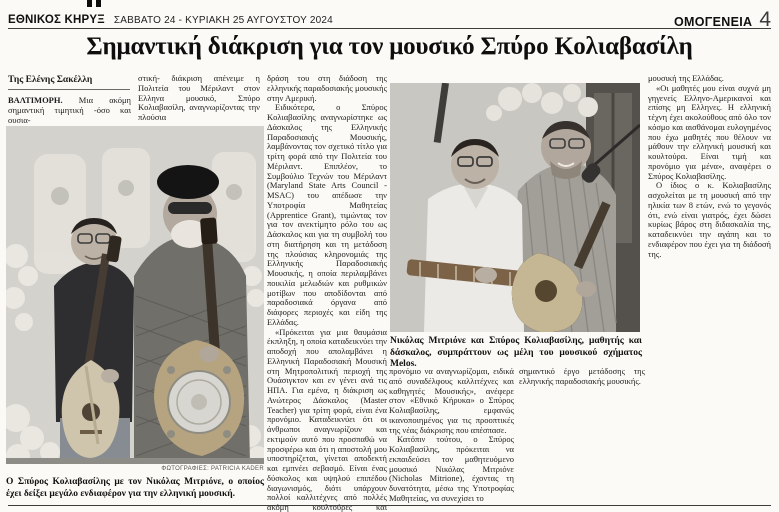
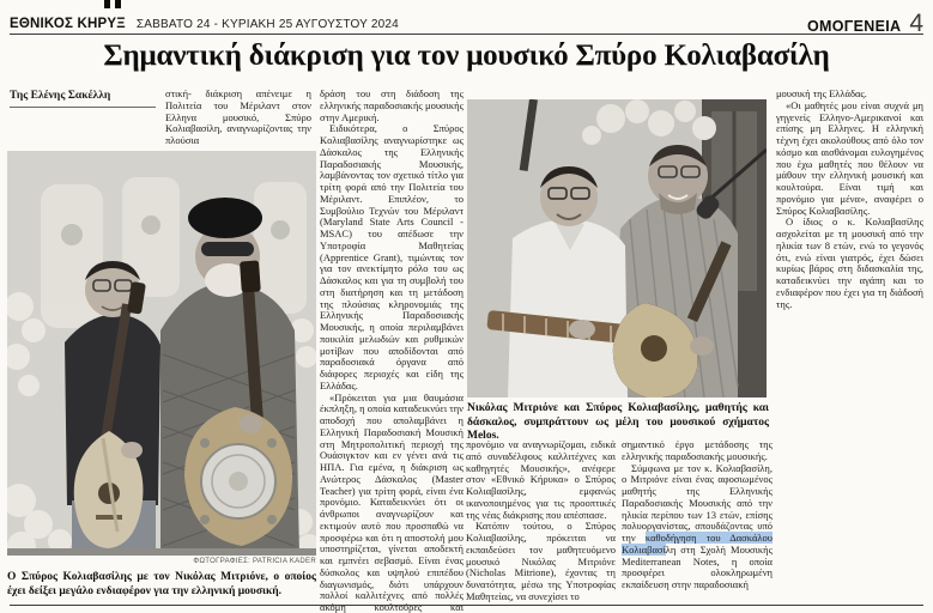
  ΕΘΝΙΚΟΣ ΚΗΡΥΞ
  ΣΑΒΒΑΤΟ 24 - ΚΥΡΙΑΚΗ 25 ΑΥΓΟΥΣΤΟΥ 2024
  ΟΜΟΓΕΝΕΙΑ
  4
  Σημαντική διάκριση για τον μουσικό Σπύρο Κολιαβασίλη
  Της Ελένης Σακέλλη
- ΒΑΛΤΙΜΟΡΗ. Μια ακόμη σημαντική τιμητική -όσο και ουσια-
  στική- διάκριση απένειμε η Πολιτεία του Μέριλαντ στον Ελληνα μουσικό, Σπύρο Κολιαβασίλη, αναγνωρίζοντας την πλούσια
  δράση του στη διάδοση της ελληνικής παραδοσιακής μουσικής στην Αμερική.
  Ειδικότερα, ο Σπύρος Κολιαβασίλης αναγνωρίστηκε ως Δάσκαλος της Ελληνικής Παραδοσιακής Μουσικής, λαμβάνοντας τον σχετικό τίτλο για τρίτη φορά από την Πολιτεία του Μέριλαντ. Επιπλέον, το Συμβούλιο Τεχνών του Μέριλαντ (Maryland State Arts Council - MSAC) του απέδωσε την Υποτροφία Μαθητείας (Apprentice Grant), τιμώντας τον για τον ανεκτίμητο ρόλο του ως Δάσκαλος και για τη συμβολή του στη διατήρηση και τη μετάδοση της πλούσιας κληρονομιάς της Ελληνικής Παραδοσιακής Μουσικής, η οποία περιλαμβάνει ποικιλία μελωδιών και ρυθμικών μοτίβων που αποδίδονται από παραδοσιακά όργανα από διάφορες περιοχές και είδη της Ελλάδας.
  «Πρόκειται για μια θαυμάσια έκπληξη, η οποία καταδεικνύει την αποδοχή που απολαμβάνει η Ελληνική Παραδοσιακή Μουσική στη Μητροπολιτική περιοχή της Ουάσιγκτον και εν γένει ανά τις ΗΠΑ. Για εμένα, η διάκριση ως Ανώτερος Δάσκαλος (Master Teacher) για τρίτη φορά, είναι ένα προνόμιο. Καταδεικνύει ότι οι άνθρωποι αναγνωρίζουν και εκτιμούν αυτό που προσπαθώ να προσφέρω και ότι η αποστολή μου υποστηρίζεται, γίνεται αποδεκτή και εμπνέει σεβασμό. Είναι ένας δύσκολος και υψηλού επιπέδου διαγωνισμός, διότι υπάρχουν πολλοί καλλιτέχνες από πολλές ακόμη κουλτούρες και
  Ο Σπύρος Κολιαβασίλης με τον Νικόλας Μιτριόνε, ο οποίος έχει δείξει μεγάλο ενδιαφέρον για την ελληνική μουσική.
  Νικόλας Μιτριόνε και Σπύρος Κολιαβασίλης, μαθητής και δάσκαλος, συμπράττουν ως μέλη του μουσικού σχήματος Melos.
  προνόμιο να αναγνωρίζομαι, ειδικά από συναδέλφους καλλιτέχνες και καθηγητές Μουσικής», ανέφερε στον «Εθνικό Κήρυκα» ο Σπύρος Κολιαβασίλης, εμφανώς ικανοποιημένος για τις προοπτικές της νέας διάκρισης που απέσπασε.
  Κατόπιν τούτου, ο Σπύρος Κολιαβασίλης, πρόκειται να εκπαιδεύσει τον μαθητευόμενο μουσικό Νικόλας Μιτριόνε (Nicholas Mitrione), έχοντας τη δυνατότητα, μέσω της Υποτροφίας Μαθητείας, να συνεχίσει το
  σημαντικό έργο μετάδοσης της ελληνικής παραδοσιακής μουσικής.
+ Σύμφωνα με τον κ. Κολιαβασίλη, ο Μιτριόνε είναι ένας αφοσιωμένος μαθητής της Ελληνικής Παραδοσιακής Μουσικής από την ηλικία περίπου των 13 ετών, επίσης πολυοργανίστας, σπουδάζοντας υπό την καθοδήγηση του Δασκάλου Κολιαβασίλη στη Σχολή Μουσικής Mediterranean Notes, η οποία προσφέρει ολοκληρωμένη εκπαίδευση στην παραδοσιακή
  μουσική της Ελλάδας.
  «Οι μαθητές μου είναι συχνά μη γηγενείς Ελληνο-Αμερικανοί και επίσης μη Ελληνες. Η ελληνική τέχνη έχει ακολούθους από όλο τον κόσμο και αισθάνομαι ευλογημένος που έχω μαθητές που θέλουν να μάθουν την ελληνική μουσική και κουλτούρα. Είναι τιμή και προνόμιο για μένα», αναφέρει ο Σπύρος Κολιαβασίλης.
  Ο ίδιος ο κ. Κολιαβασίλης ασχολείται με τη μουσική από την ηλικία των 8 ετών, ενώ το γεγονός ότι, ενώ είναι γιατρός, έχει δώσει κυρίως βάρος στη διδασκαλία της, καταδεικνύει την αγάπη και το ενδιαφέρον που έχει για τη διάδοσή της.
